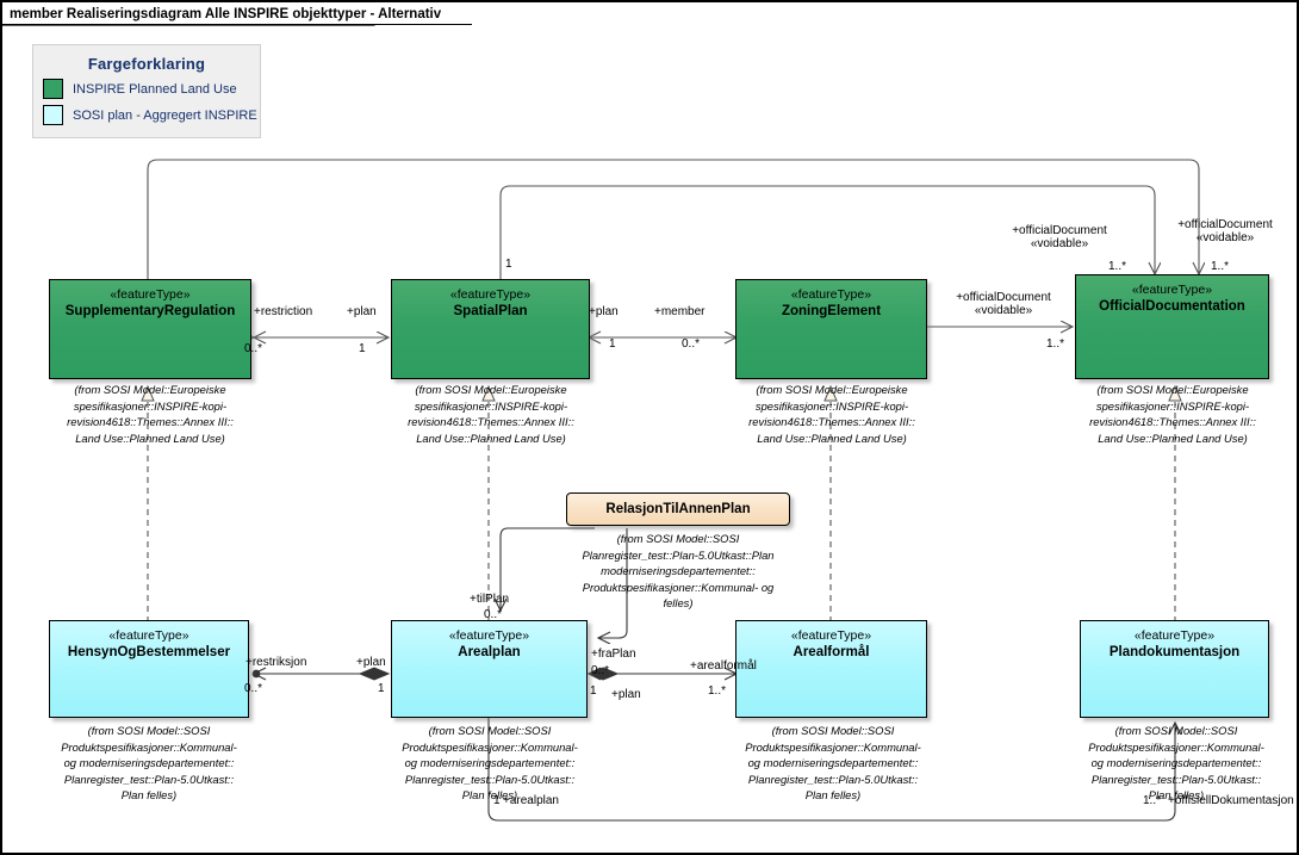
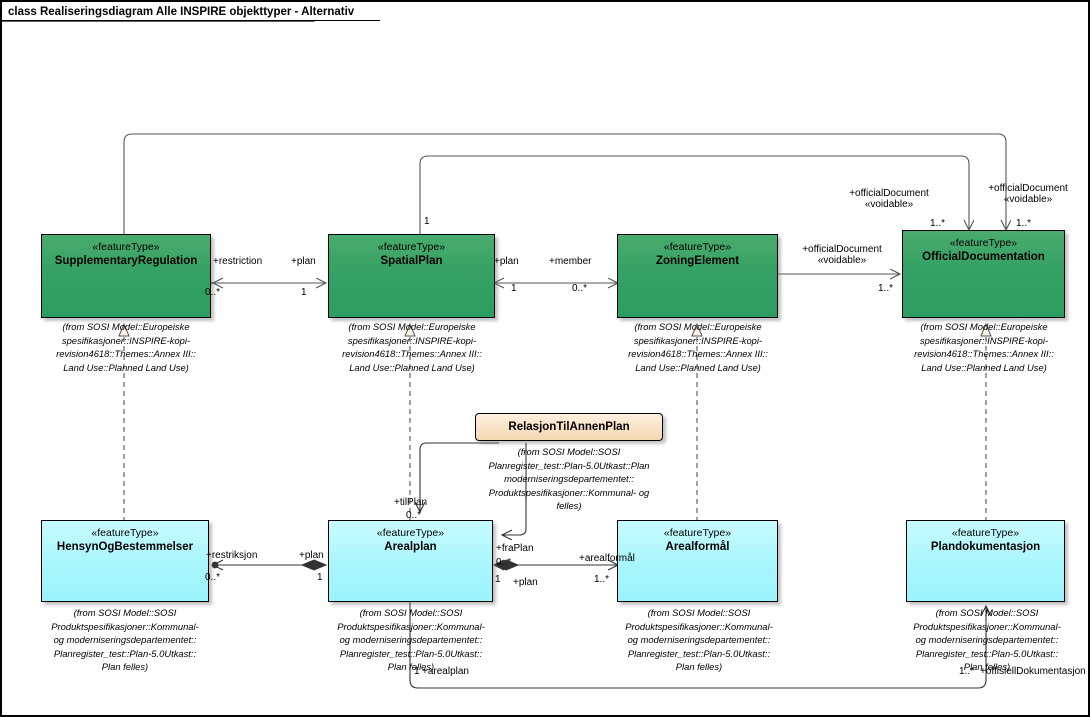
- member Realiseringsdiagram Alle INSPIRE objekttyper - Alternativ
+ class Realiseringsdiagram Alle INSPIRE objekttyper - Alternativ
- Fargeforklaring
- INSPIRE Planned Land Use
- SOSI plan - Aggregert INSPIRE
  «featureType»
  SupplementaryRegulation
  «featureType»
  SpatialPlan
  «featureType»
  ZoningElement
  «featureType»
  OfficialDocumentation
  «featureType»
  HensynOgBestemmelser
  «featureType»
  Arealplan
  «featureType»
  Arealformål
  «featureType»
  Plandokumentasjon
  RelasjonTilAnnenPlan
  (from SOSI Model::Europeiske
  spesifikasjoner::INSPIRE-kopi-
  revision4618::Themes::Annex III::
  Land Use::Planned Land Use)
  (from SOSI Model::Europeiske
  spesifikasjoner::INSPIRE-kopi-
  revision4618::Themes::Annex III::
  Land Use::Planned Land Use)
  (from SOSI Model::Europeiske
  spesifikasjoner::INSPIRE-kopi-
  revision4618::Themes::Annex III::
  Land Use::Planned Land Use)
  (from SOSI Model::Europeiske
  spesifikasjoner::INSPIRE-kopi-
  revision4618::Themes::Annex III::
  Land Use::Planned Land Use)
  (from SOSI Model::SOSI
  Produktspesifikasjoner::Kommunal-
  og moderniseringsdepartementet::
  Planregister_test::Plan-5.0Utkast::
  Plan felles)
  (from SOSI Model::SOSI
  Produktspesifikasjoner::Kommunal-
  og moderniseringsdepartementet::
  Planregister_test::Plan-5.0Utkast::
  Plan felles)
  (from SOSI Model::SOSI
  Produktspesifikasjoner::Kommunal-
  og moderniseringsdepartementet::
  Planregister_test::Plan-5.0Utkast::
  Plan felles)
  (from SOSI Model::SOSI
  Produktspesifikasjoner::Kommunal-
  og moderniseringsdepartementet::
  Planregister_test::Plan-5.0Utkast::
  Plan felles)
  (from SOSI Model::SOSI
  Planregister_test::Plan-5.0Utkast::Plan
  moderniseringsdepartementet::
  Produktspesifikasjoner::Kommunal- og
  felles)
  +restriction
  0..*
  +plan
  1
  +plan
  1
  +member
  0..*
  +officialDocument
  «voidable»
  1..*
  +officialDocument
  «voidable»
  1..*
  +officialDocument
  «voidable»
  1..*
  1
  +restriksjon
  0..*
  +plan
  1
  +tilPlan
  0..*
  +fraPlan
  0..*
  1
  +plan
  +arealformål
  1..*
  1
  +arealplan
  1..*
  +offisiellDokumentasjon
